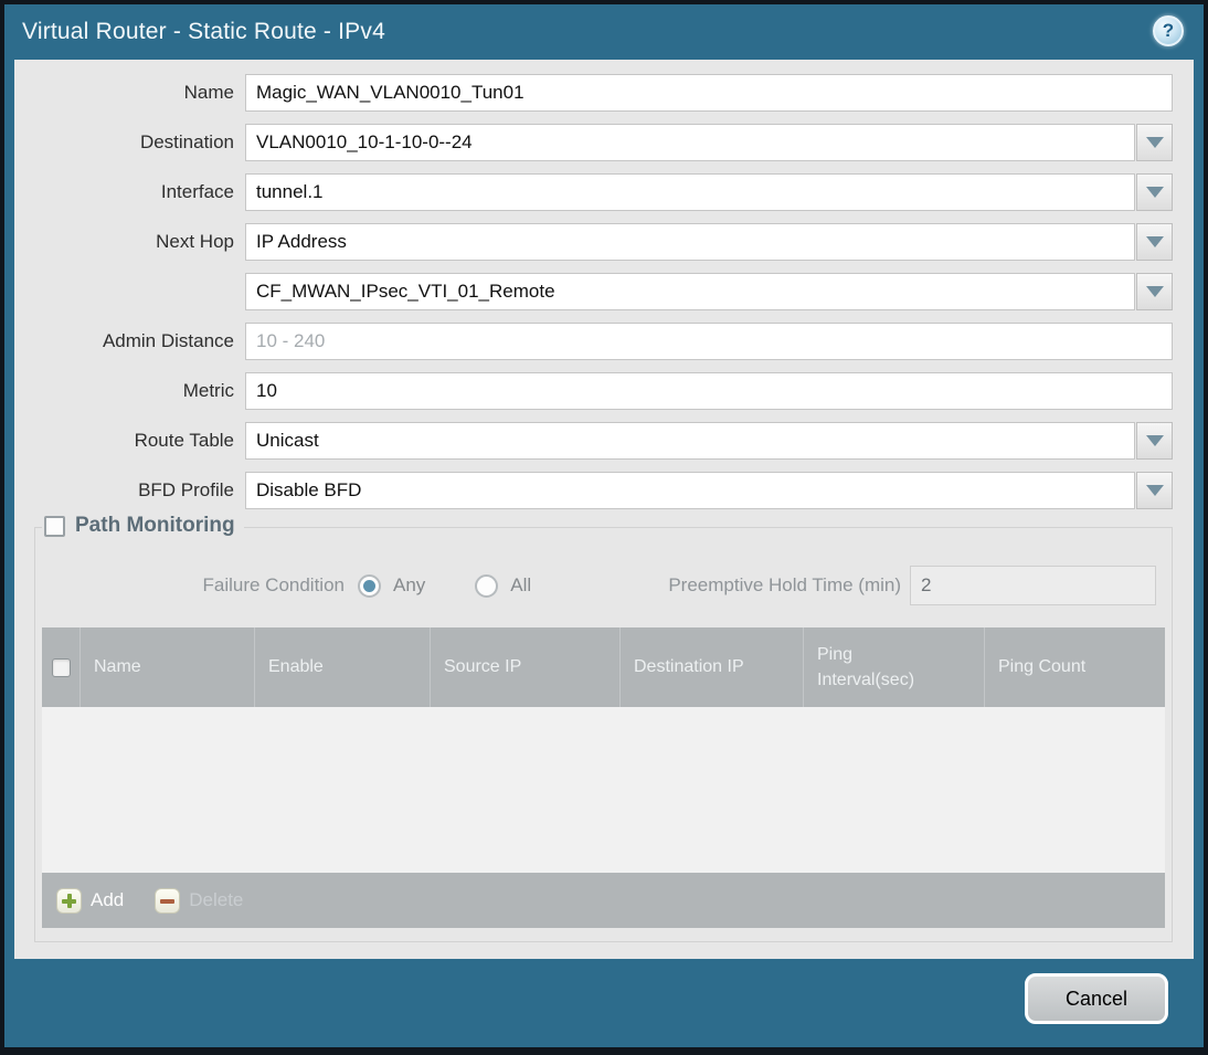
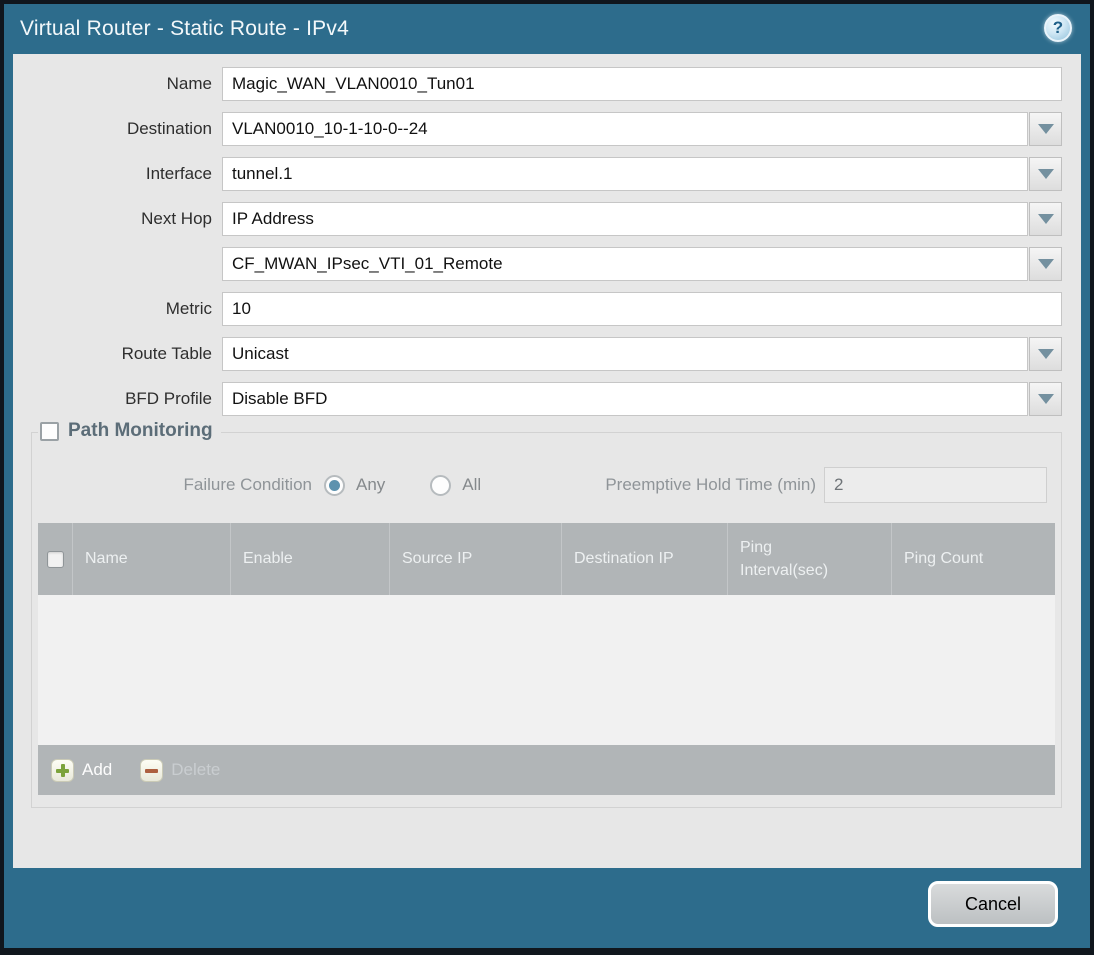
  Virtual Router - Static Route - IPv4
  ?
  Name
  Magic_WAN_VLAN0010_Tun01
  Destination
  VLAN0010_10-1-10-0--24
  Interface
  tunnel.1
  Next Hop
  IP Address
  CF_MWAN_IPsec_VTI_01_Remote
- Admin Distance
- 10 - 240
  Metric
  10
  Route Table
  Unicast
  BFD Profile
  Disable BFD
  Path Monitoring
  Failure Condition
  Any
  All
  Preemptive Hold Time (min)
  2
  Name
  Enable
  Source IP
  Destination IP
  Ping Interval(sec)
  Ping Count
  Add
  Delete
  Cancel
